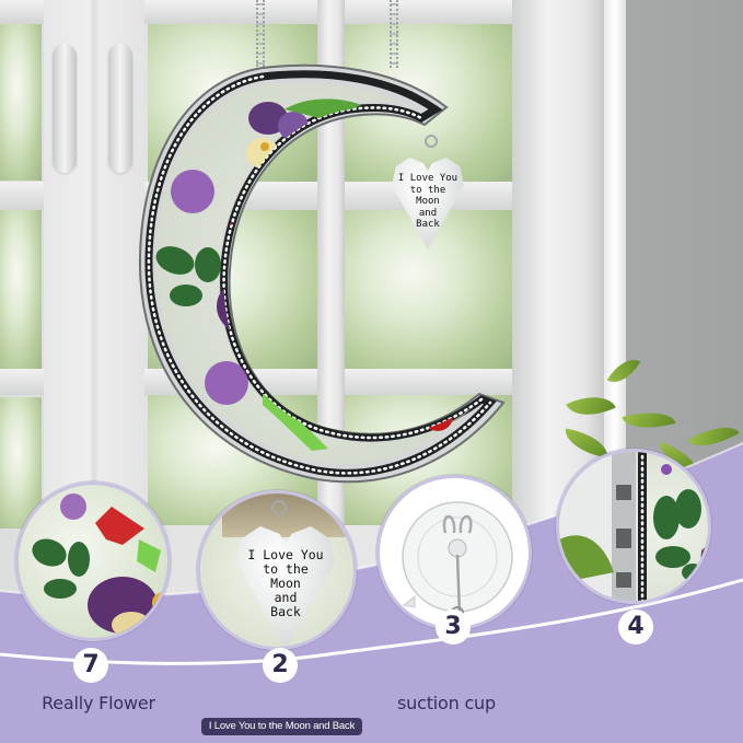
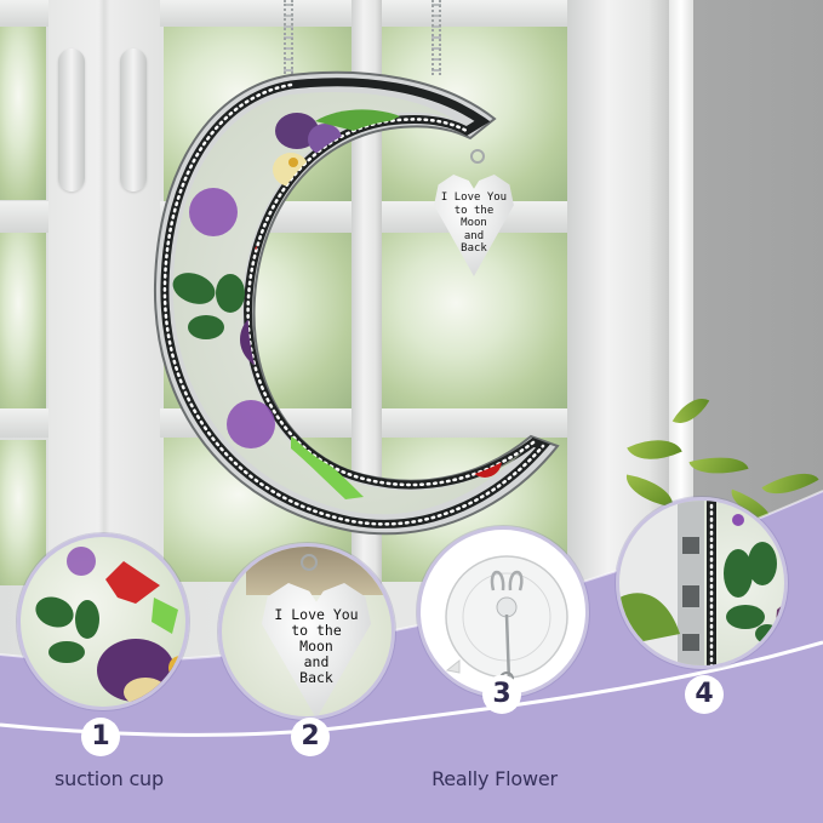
  I Love You
  to the
  Moon
  and
  Back
  I Love You
  to the
  Moon
  and
  Back
- 7
+ 1
  2
  3
  4
- Really Flower
+ suction cup
- I Love You to the Moon and Back
- suction cup
+ Really Flower
